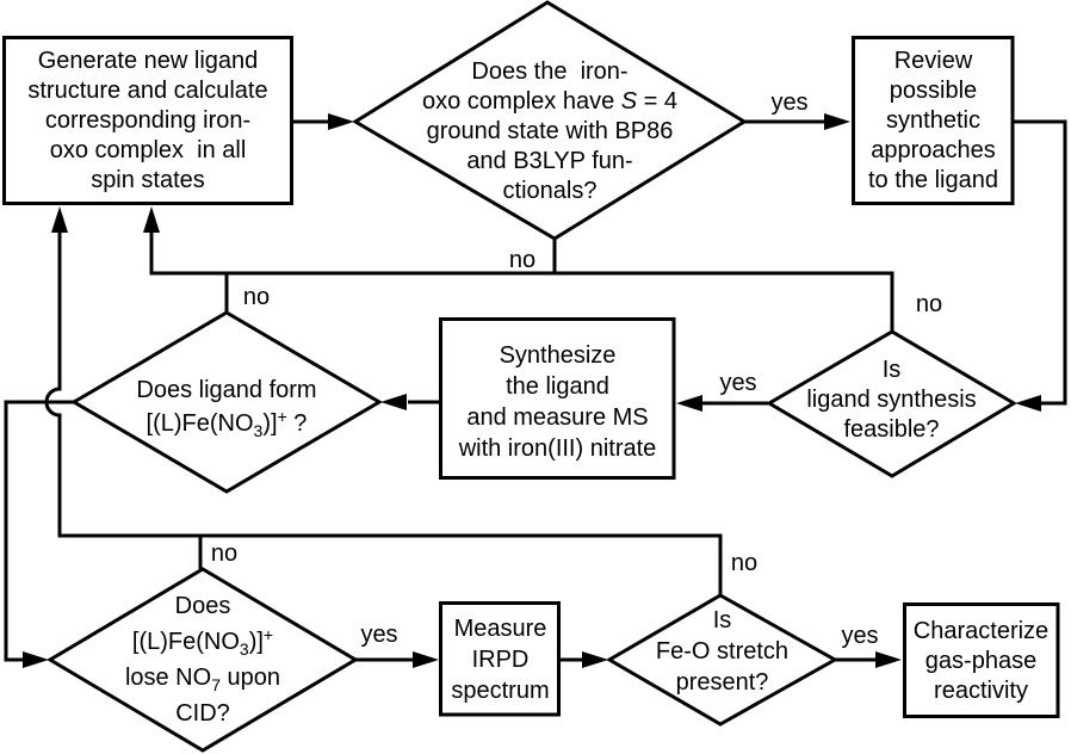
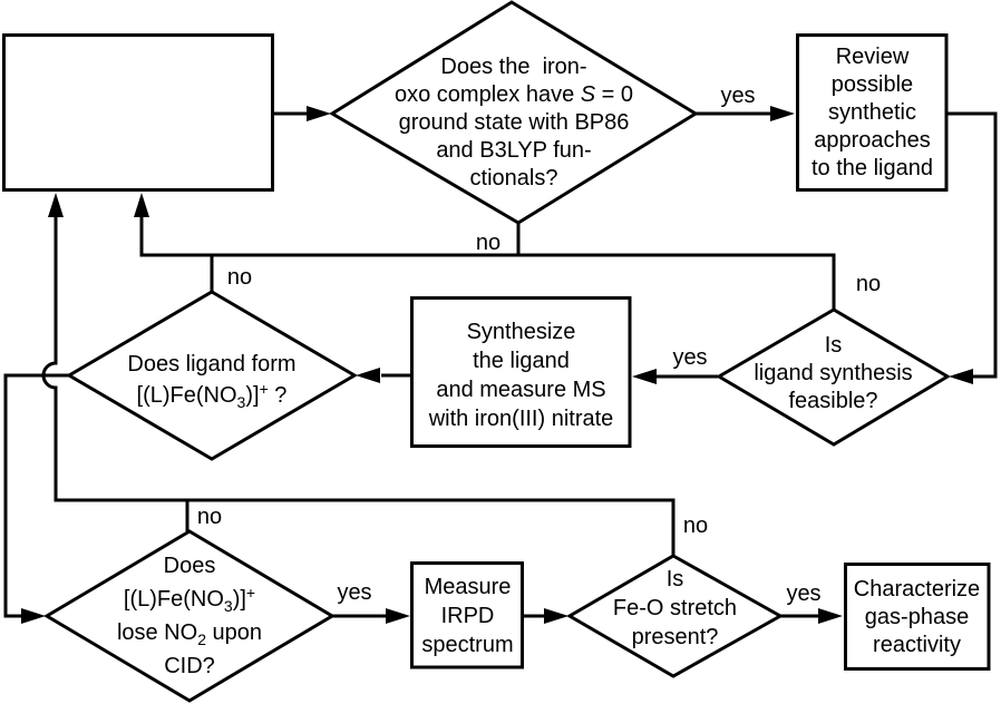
- Generate new ligand
- structure and calculate
- corresponding iron-
- oxo complex in all
- spin states
  Does the iron-
- oxo complex have S = 4
+ oxo complex have S = 0
  ground state with BP86
  and B3LYP fun-
  ctionals?
  Review
  possible
  synthetic
  approaches
  to the ligand
  Is
  ligand synthesis
  feasible?
  Synthesize
  the ligand
  and measure MS
  with iron(III) nitrate
  Does ligand form
  [(L)Fe(NO3)]+ ?
  Does
  [(L)Fe(NO3)]+
- lose NO7 upon
+ lose NO2 upon
  CID?
  Measure
  IRPD
  spectrum
  Is
  Fe-O stretch
  present?
  Characterize
  gas-phase
  reactivity
  yes
  no
  no
  yes
  no
  no
  yes
  no
  yes
